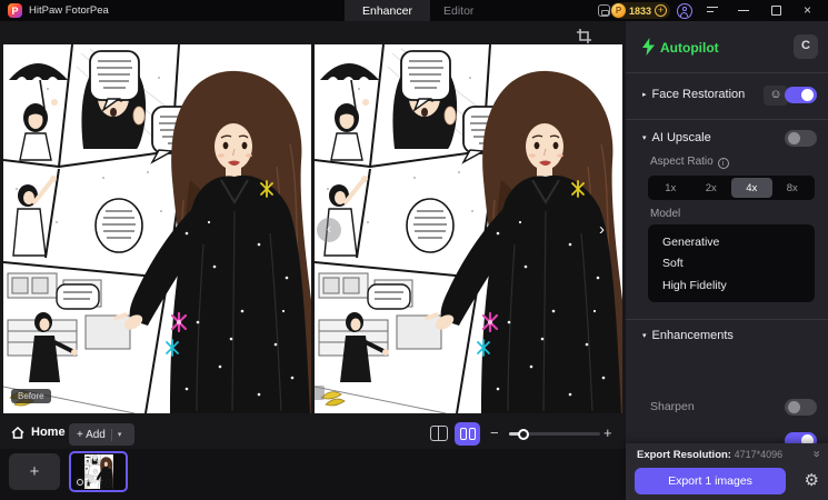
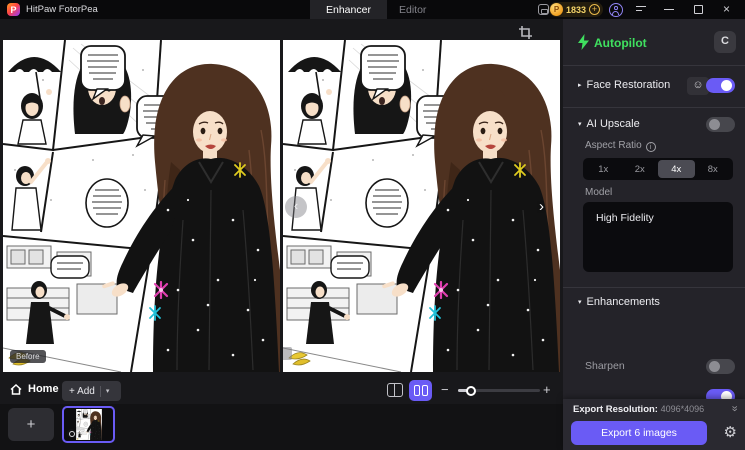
  P
  HitPaw FotorPea
  Enhancer
  Editor
  P
  1833
  +
  ×
  Before
  ‹
  ›
  Home
  + Add
  −
  +
  +
  Autopilot
  C
  Face Restoration
  ☺
  AI Upscale
  Aspect Ratio
  1x
  2x
  4x
  8x
  Model
- Generative
- Soft
  High Fidelity
  Enhancements
  Sharpen
- Export Resolution: 4717*4096
+ Export Resolution: 4096*4096
- Export 1 images
+ Export 6 images
  ⚙
